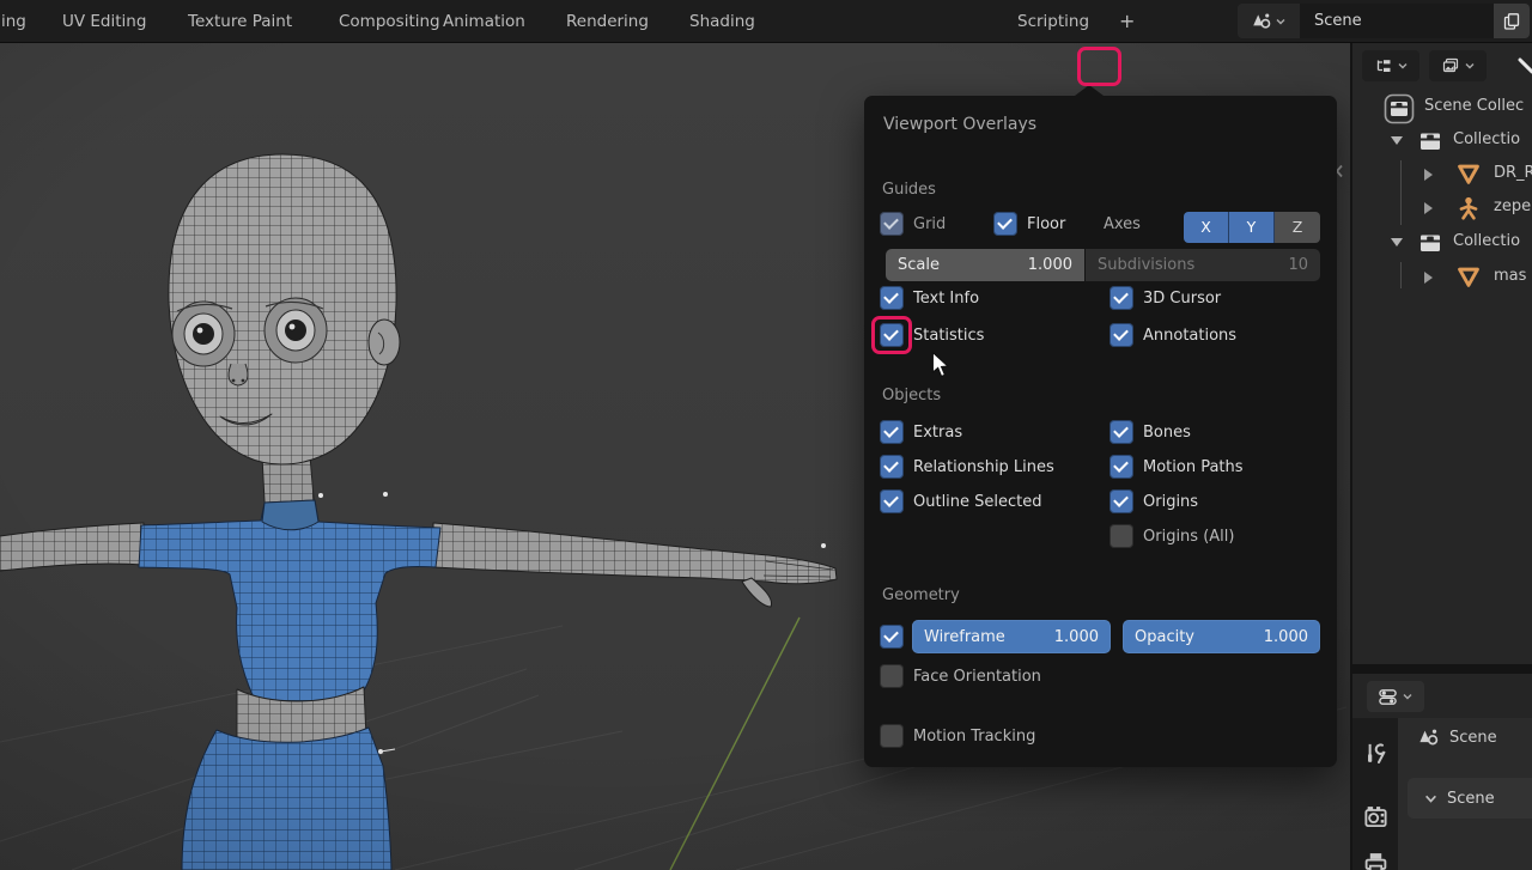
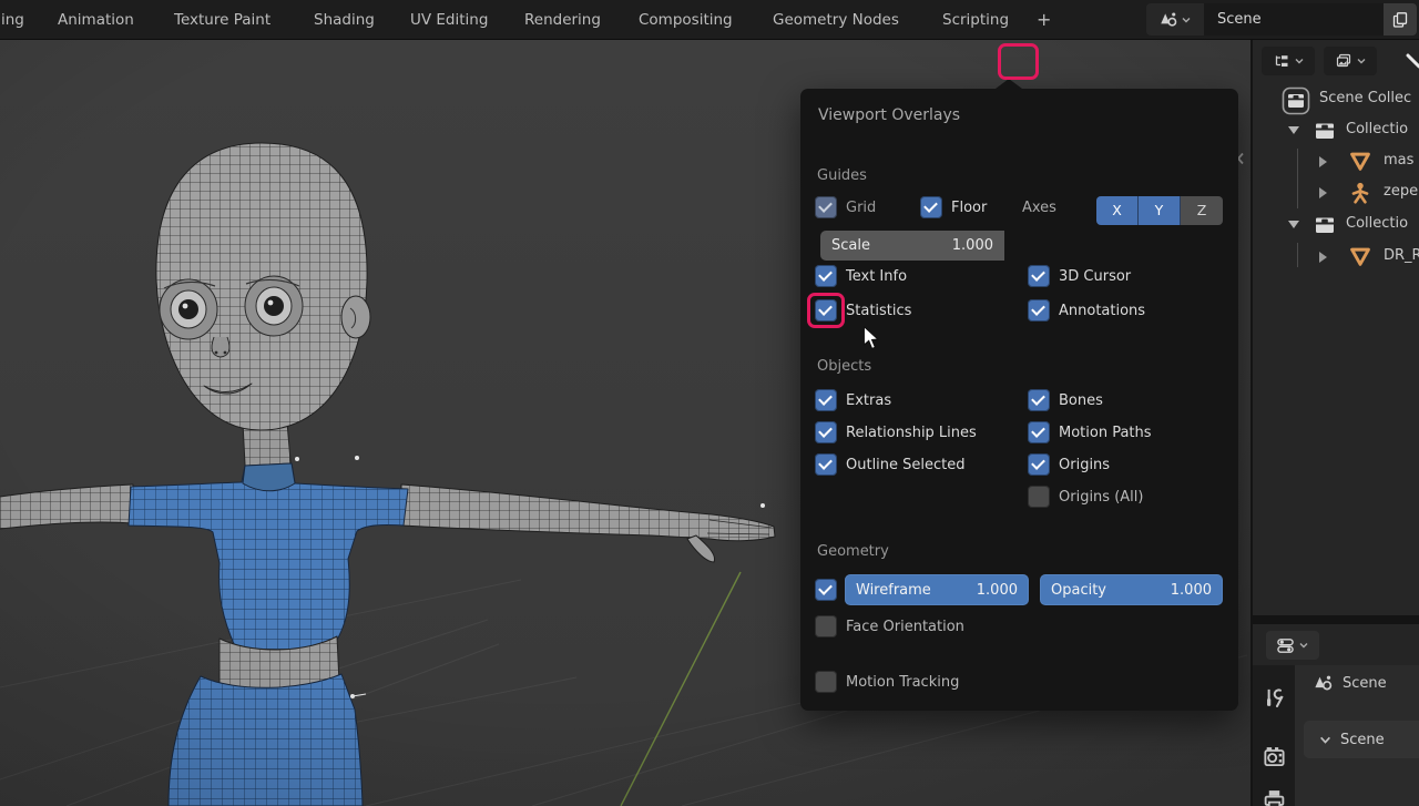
  ing
- UV Editing
+ Animation
  Texture Paint
- Compositing
+ Shading
- Animation
+ UV Editing
  Rendering
- Shading
+ Compositing
+ Geometry Nodes
  Scripting
  +
  Scene
  Viewport Overlays
  Guides
  Grid
  Floor
  Axes
  X
  Y
  Z
  Scale
  1.000
- Subdivisions
- 10
  Text Info
  3D Cursor
  Statistics
  Annotations
  Objects
  Extras
  Bones
  Relationship Lines
  Motion Paths
  Outline Selected
  Origins
  Origins (All)
  Geometry
  Wireframe
  1.000
  Opacity
  1.000
  Face Orientation
  Motion Tracking
  Scene Collec
  Collectio
- DR_R
+ mas
  zepe
  Collectio
- mas
+ DR_R
  Scene
  Scene
